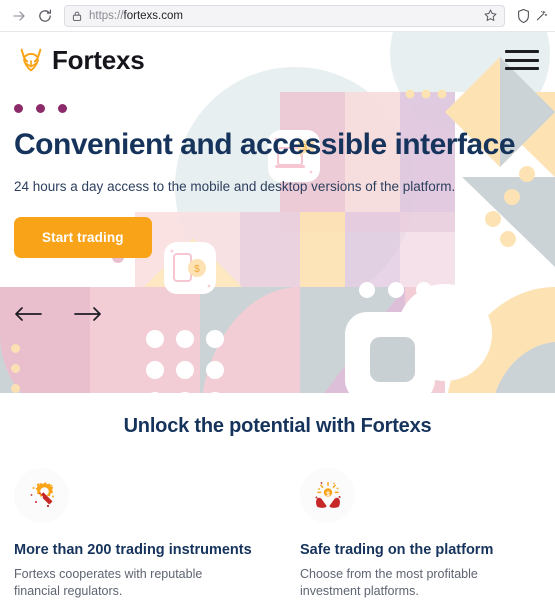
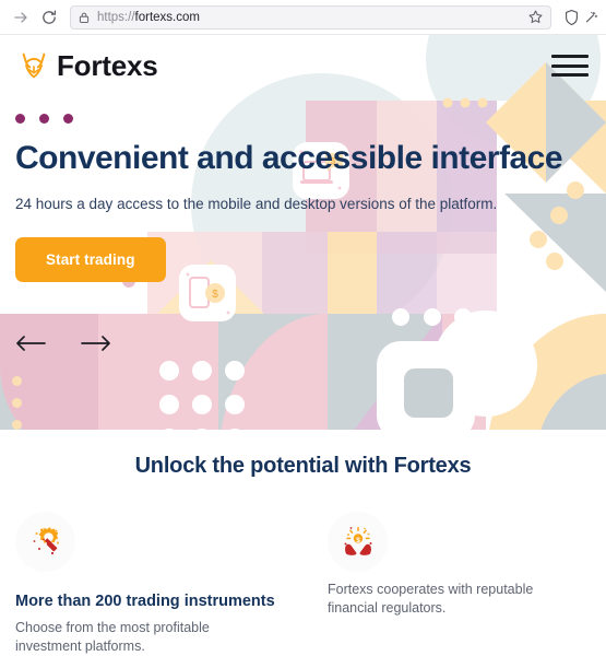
  https://fortexs.com
  $
  $
  Fortexs
  Convenient and accessible interface
  24 hours a day access to the mobile and desktop versions of the platform.
  Start trading
  Unlock the potential with Fortexs
  More than 200 trading instruments
- Fortexs cooperates with reputable financial regulators.
+ Choose from the most profitable investment platforms.
- Safe trading on the platform
- Choose from the most profitable investment platforms.
+ Fortexs cooperates with reputable financial regulators.
